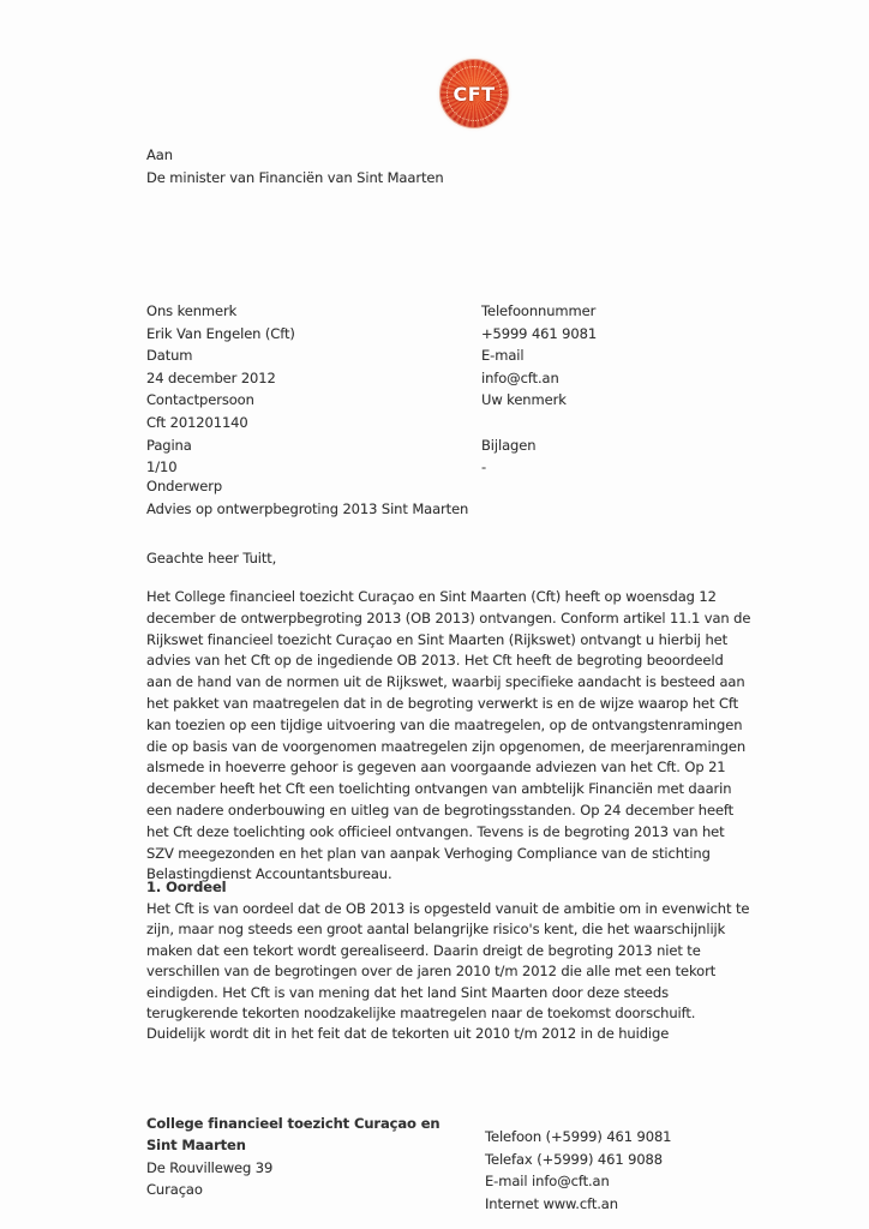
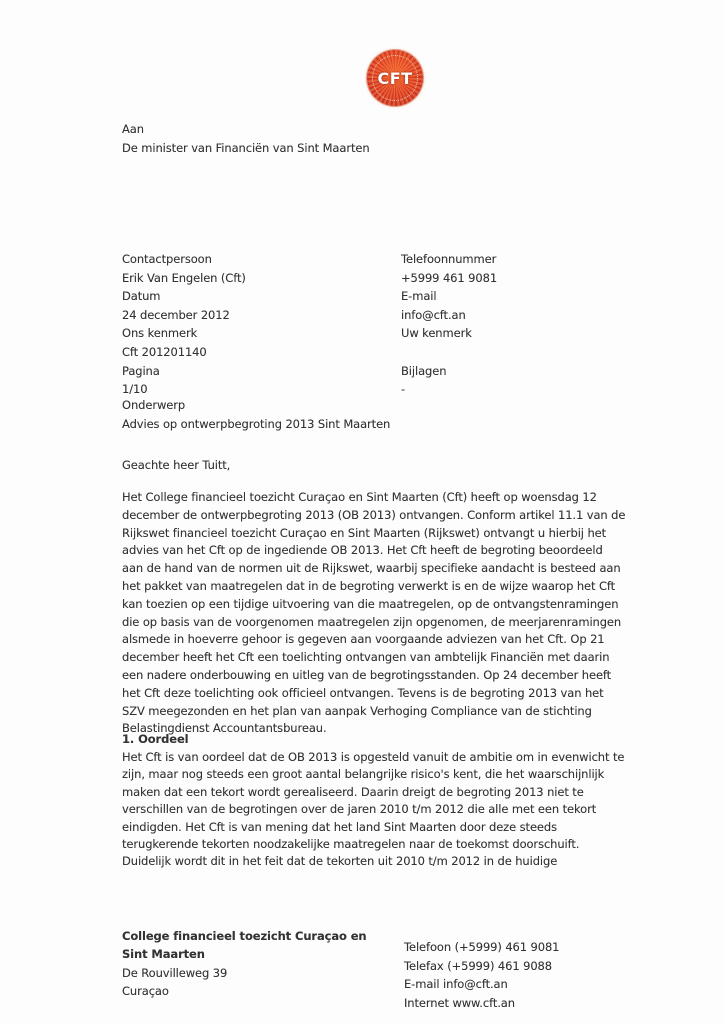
  CFT
  Aan
  De minister van Financiën van Sint Maarten
- Ons kenmerk
+ Contactpersoon
  Erik Van Engelen (Cft)
  Datum
  24 december 2012
- Contactpersoon
+ Ons kenmerk
  Cft 201201140
  Pagina
  1/10
  Telefoonnummer
  +5999 461 9081
  E-mail
  info@cft.an
  Uw kenmerk
  Bijlagen
  -
  Onderwerp
  Advies op ontwerpbegroting 2013 Sint Maarten
  Geachte heer Tuitt,
  Het College financieel toezicht Curaçao en Sint Maarten (Cft) heeft op woensdag 12 december de ontwerpbegroting 2013 (OB 2013) ontvangen. Conform artikel 11.1 van de Rijkswet financieel toezicht Curaçao en Sint Maarten (Rijkswet) ontvangt u hierbij het advies van het Cft op de ingediende OB 2013. Het Cft heeft de begroting beoordeeld aan de hand van de normen uit de Rijkswet, waarbij specifieke aandacht is besteed aan het pakket van maatregelen dat in de begroting verwerkt is en de wijze waarop het Cft kan toezien op een tijdige uitvoering van die maatregelen, op de ontvangstenramingen die op basis van de voorgenomen maatregelen zijn opgenomen, de meerjarenramingen alsmede in hoeverre gehoor is gegeven aan voorgaande adviezen van het Cft. Op 21 december heeft het Cft een toelichting ontvangen van ambtelijk Financiën met daarin een nadere onderbouwing en uitleg van de begrotingsstanden. Op 24 december heeft het Cft deze toelichting ook officieel ontvangen. Tevens is de begroting 2013 van het SZV meegezonden en het plan van aanpak Verhoging Compliance van de stichting Belastingdienst Accountantsbureau.
  1. Oordeel
  Het Cft is van oordeel dat de OB 2013 is opgesteld vanuit de ambitie om in evenwicht te zijn, maar nog steeds een groot aantal belangrijke risico's kent, die het waarschijnlijk maken dat een tekort wordt gerealiseerd. Daarin dreigt de begroting 2013 niet te verschillen van de begrotingen over de jaren 2010 t/m 2012 die alle met een tekort eindigden. Het Cft is van mening dat het land Sint Maarten door deze steeds terugkerende tekorten noodzakelijke maatregelen naar de toekomst doorschuift. Duidelijk wordt dit in het feit dat de tekorten uit 2010 t/m 2012 in de huidige
  College financieel toezicht Curaçao en
  Sint Maarten
  De Rouvilleweg 39
  Curaçao
  Telefoon (+5999) 461 9081
  Telefax (+5999) 461 9088
  E-mail info@cft.an
  Internet www.cft.an
